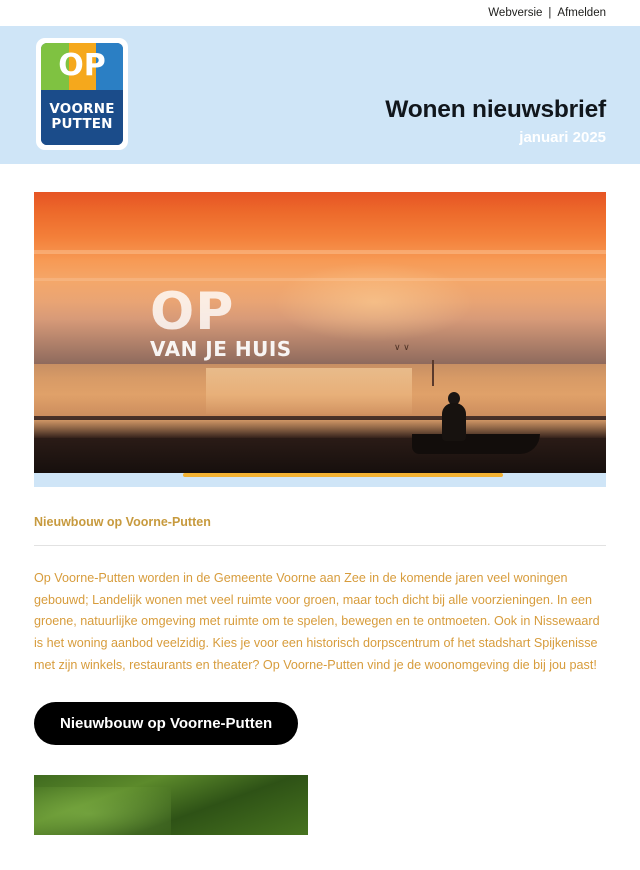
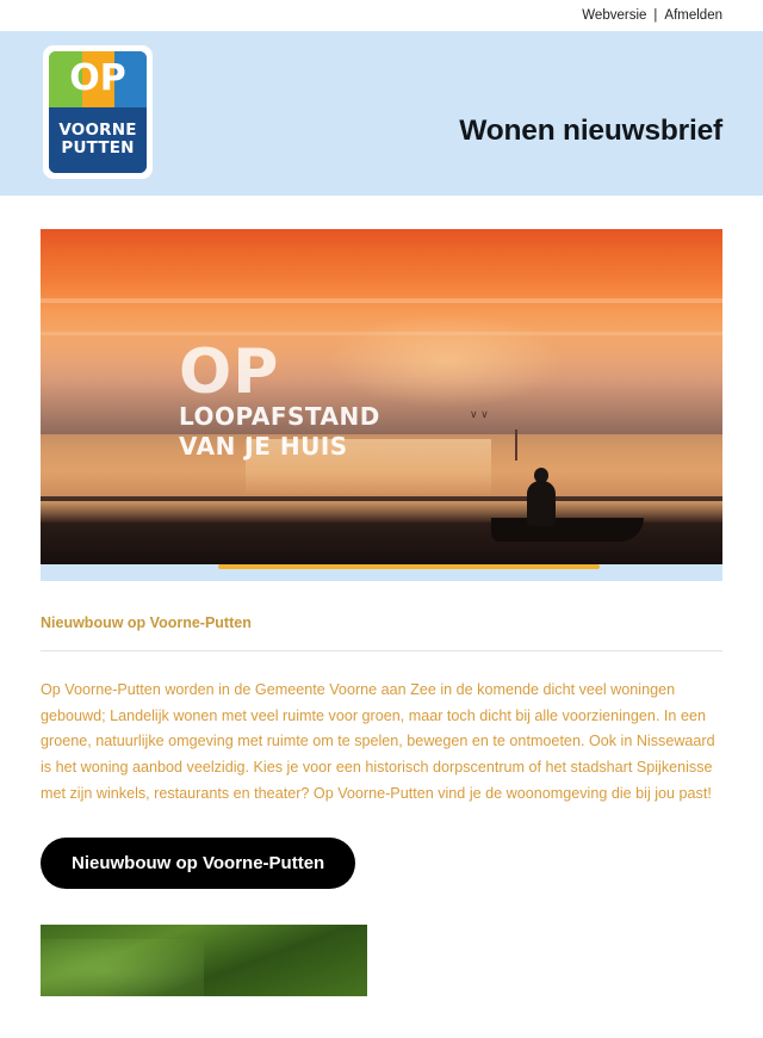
  Webversie
  |
  Afmelden
  OP
  VOORNE
  PUTTEN
  Wonen nieuwsbrief
- januari 2025
  ∨ ∨
  OP
+ LOOPAFSTAND
  VAN JE HUIS
  Nieuwbouw op Voorne-Putten
- Op Voorne-Putten worden in de Gemeente Voorne aan Zee in de komende jaren veel woningen gebouwd; Landelijk wonen met veel ruimte voor groen, maar toch dicht bij alle voorzieningen. In een groene, natuurlijke omgeving met ruimte om te spelen, bewegen en te ontmoeten. Ook in Nissewaard is het woning aanbod veelzidig. Kies je voor een historisch dorpscentrum of het stadshart Spijkenisse met zijn winkels, restaurants en theater? Op Voorne-Putten vind je de woonomgeving die bij jou past!
+ Op Voorne-Putten worden in de Gemeente Voorne aan Zee in de komende dicht veel woningen gebouwd; Landelijk wonen met veel ruimte voor groen, maar toch dicht bij alle voorzieningen. In een groene, natuurlijke omgeving met ruimte om te spelen, bewegen en te ontmoeten. Ook in Nissewaard is het woning aanbod veelzidig. Kies je voor een historisch dorpscentrum of het stadshart Spijkenisse met zijn winkels, restaurants en theater? Op Voorne-Putten vind je de woonomgeving die bij jou past!
  Nieuwbouw op Voorne-Putten
